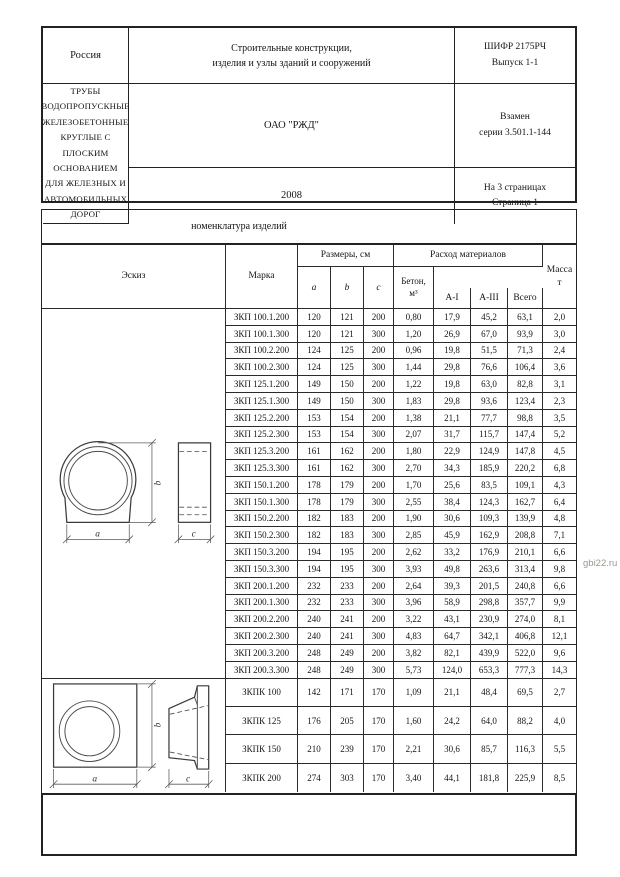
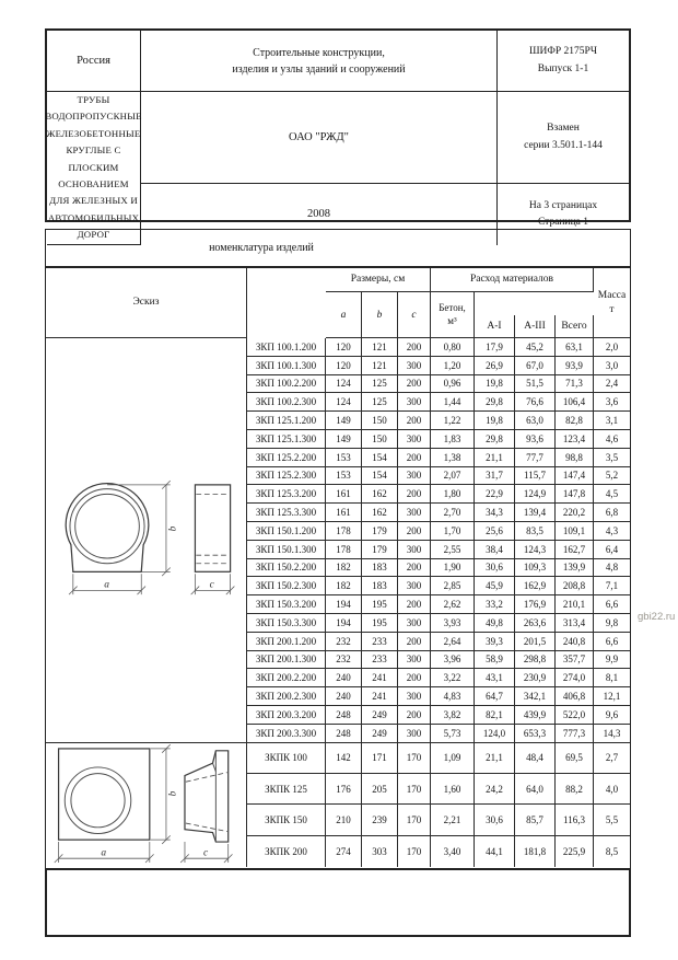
  Россия
  Строительные конструкции,
  изделия и узлы зданий и сооружений
  ШИФР 2175РЧ
  Выпуск 1-1
  ОАО "РЖД"
  ТРУБЫ ВОДОПРОПУСКНЫЕ ЖЕЛЕЗОБЕТОННЫЕ
  КРУГЛЫЕ С ПЛОСКИМ ОСНОВАНИЕМ
  ДЛЯ ЖЕЛЕЗНЫХ И АВТОМОБИЛЬНЫХ ДОРОГ
  Взамен
  серии 3.501.1-144
  2008
  На 3 страницах
  Страница 1
  номенклатура изделий
  Эскиз
- Марка
  Размеры, см
  Расход материалов
  Масса
  т
  a
  b
  c
  Бетон,
  м³
  A-I
  A-III
  Всего
  a
  c
  a
  c
  ЗКП 100.1.200
  120
  121
  200
  0,80
  17,9
  45,2
  63,1
  2,0
  ЗКП 100.1.300
  120
  121
  300
  1,20
  26,9
  67,0
  93,9
  3,0
  ЗКП 100.2.200
  124
  125
  200
  0,96
  19,8
  51,5
  71,3
  2,4
  ЗКП 100.2.300
  124
  125
  300
  1,44
  29,8
  76,6
  106,4
  3,6
  ЗКП 125.1.200
  149
  150
  200
  1,22
  19,8
  63,0
  82,8
  3,1
  ЗКП 125.1.300
  149
  150
  300
  1,83
  29,8
  93,6
  123,4
- 2,3
+ 4,6
  ЗКП 125.2.200
  153
  154
  200
  1,38
  21,1
  77,7
  98,8
  3,5
  ЗКП 125.2.300
  153
  154
  300
  2,07
  31,7
  115,7
  147,4
  5,2
  ЗКП 125.3.200
  161
  162
  200
  1,80
  22,9
  124,9
  147,8
  4,5
  ЗКП 125.3.300
  161
  162
  300
  2,70
  34,3
- 185,9
+ 139,4
  220,2
  6,8
  ЗКП 150.1.200
  178
  179
  200
  1,70
  25,6
  83,5
  109,1
  4,3
  ЗКП 150.1.300
  178
  179
  300
  2,55
  38,4
  124,3
  162,7
  6,4
  ЗКП 150.2.200
  182
  183
  200
  1,90
  30,6
  109,3
  139,9
  4,8
  ЗКП 150.2.300
  182
  183
  300
  2,85
  45,9
  162,9
  208,8
  7,1
  ЗКП 150.3.200
  194
  195
  200
  2,62
  33,2
  176,9
  210,1
  6,6
  ЗКП 150.3.300
  194
  195
  300
  3,93
  49,8
  263,6
  313,4
  9,8
  ЗКП 200.1.200
  232
  233
  200
  2,64
  39,3
  201,5
  240,8
  6,6
  ЗКП 200.1.300
  232
  233
  300
  3,96
  58,9
  298,8
  357,7
  9,9
  ЗКП 200.2.200
  240
  241
  200
  3,22
  43,1
  230,9
  274,0
  8,1
  ЗКП 200.2.300
  240
  241
  300
  4,83
  64,7
  342,1
  406,8
  12,1
  ЗКП 200.3.200
  248
  249
  200
  3,82
  82,1
  439,9
  522,0
  9,6
  ЗКП 200.3.300
  248
  249
  300
  5,73
  124,0
  653,3
  777,3
  14,3
  ЗКПК 100
  142
  171
  170
  1,09
  21,1
  48,4
  69,5
  2,7
  ЗКПК 125
  176
  205
  170
  1,60
  24,2
  64,0
  88,2
  4,0
  ЗКПК 150
  210
  239
  170
  2,21
  30,6
  85,7
  116,3
  5,5
  ЗКПК 200
  274
  303
  170
  3,40
  44,1
  181,8
  225,9
  8,5
  gbi22.ru
